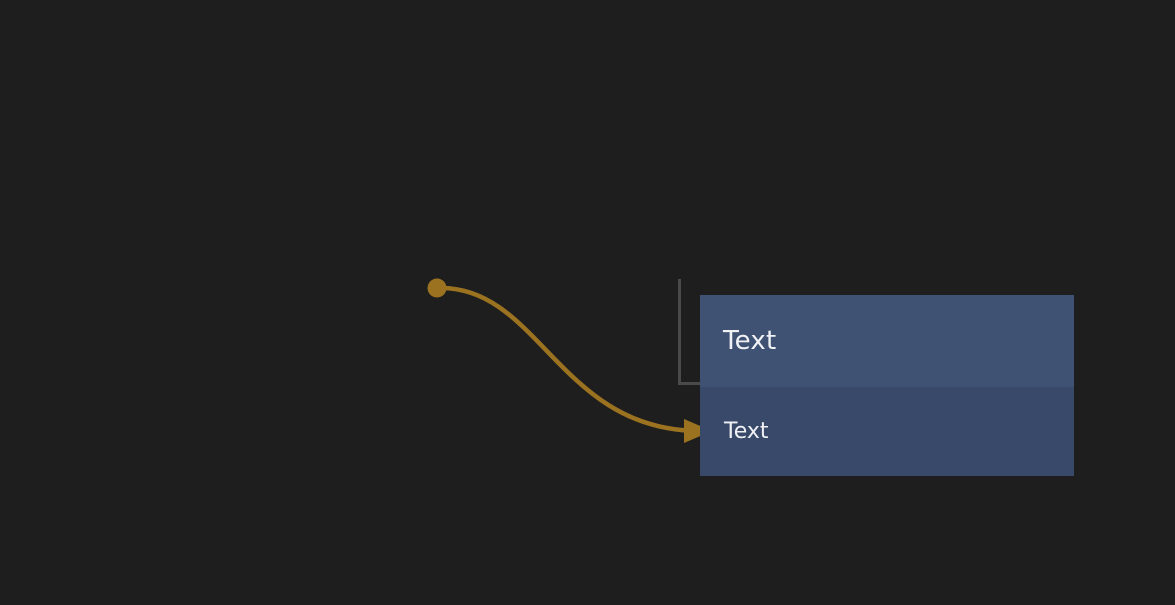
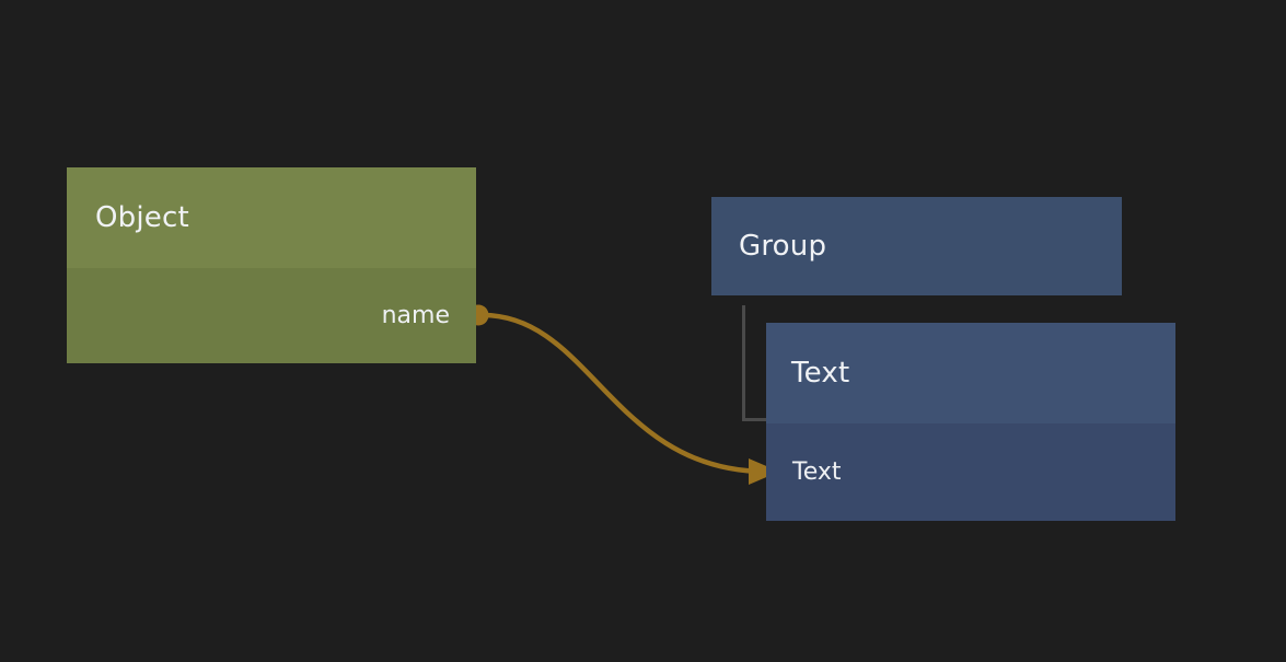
+ Object
+ name
+ Group
  Text
  Text
